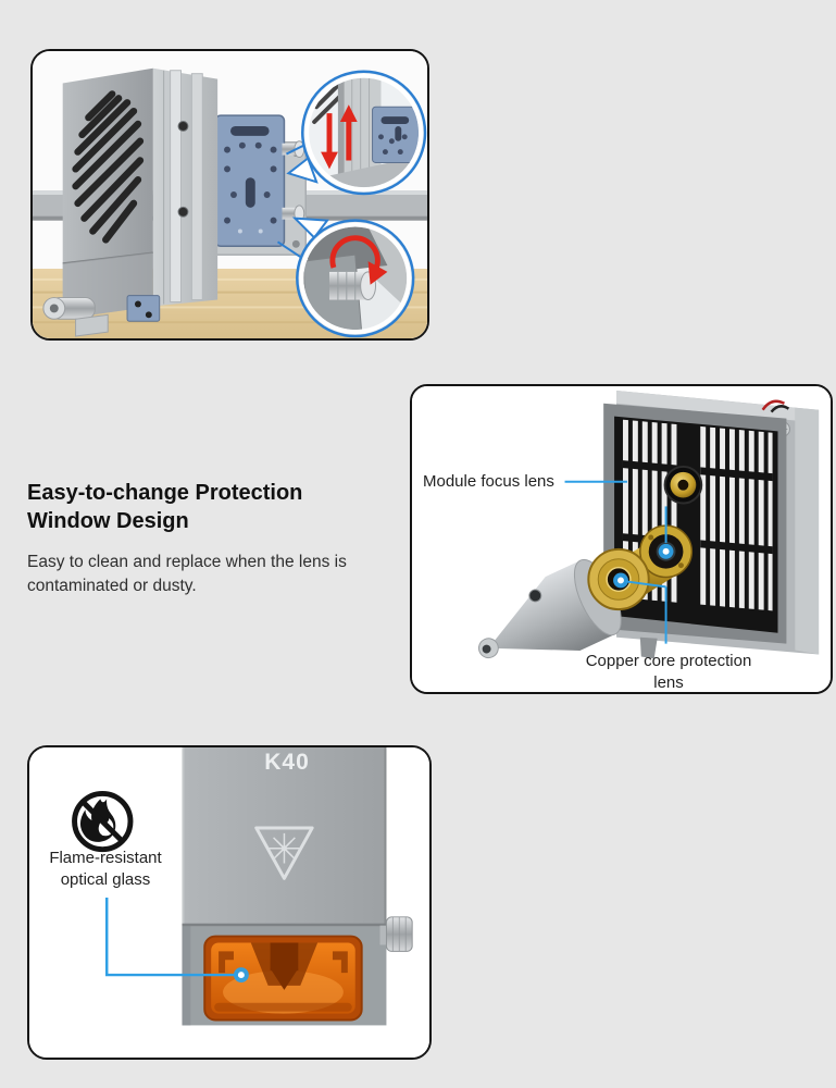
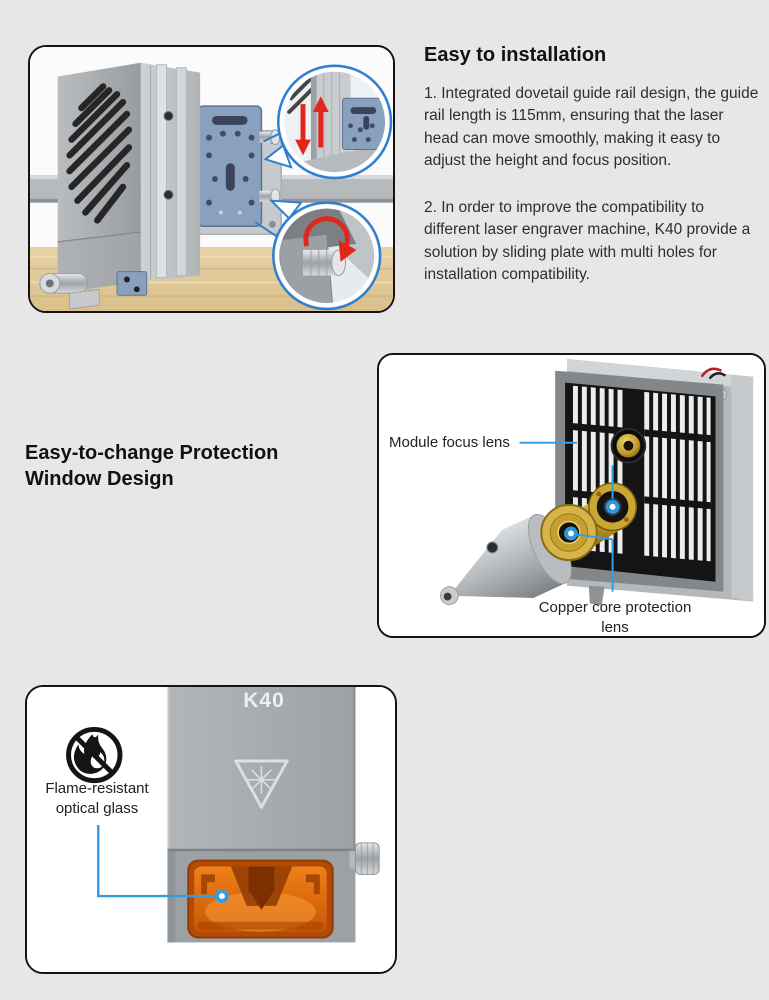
+ Easy to installation
+ 1. Integrated dovetail guide rail design, the guide rail length is 115mm, ensuring that the laser head can move smoothly, making it easy to adjust the height and focus position.
+ 2. In order to improve the compatibility to different laser engraver machine, K40 provide a solution by sliding plate with multi holes for installation compatibility.
  Easy-to-change Protection Window Design
- Easy to clean and replace when the lens is contaminated or dusty.
  Module focus lens
  Copper core protection lens
  K40
  Flame-resistant optical glass
